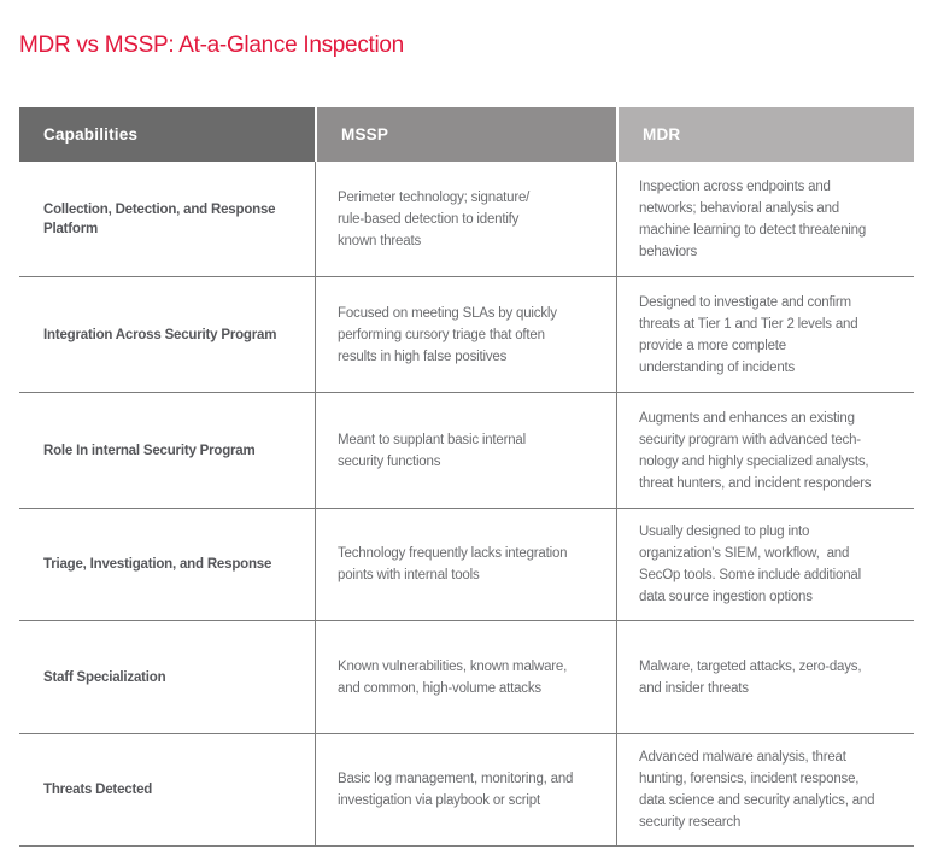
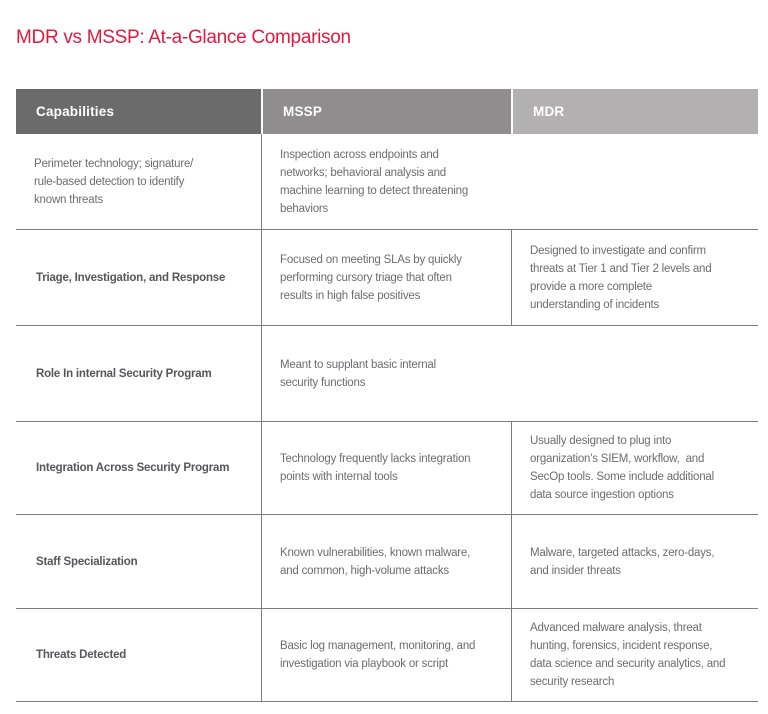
- MDR vs MSSP: At-a-Glance Inspection
+ MDR vs MSSP: At-a-Glance Comparison
  Capabilities
  MSSP
  MDR
- Collection, Detection, and Response
- Platform
  Perimeter technology; signature/
  rule-based detection to identify
  known threats
  Inspection across endpoints and
  networks; behavioral analysis and
  machine learning to detect threatening
  behaviors
- Integration Across Security Program
+ Triage, Investigation, and Response
  Focused on meeting SLAs by quickly
  performing cursory triage that often
  results in high false positives
  Designed to investigate and confirm
  threats at Tier 1 and Tier 2 levels and
  provide a more complete
  understanding of incidents
  Role In internal Security Program
  Meant to supplant basic internal
  security functions
- Augments and enhances an existing
- security program with advanced tech-
- nology and highly specialized analysts,
- threat hunters, and incident responders
- Triage, Investigation, and Response
+ Integration Across Security Program
  Technology frequently lacks integration
  points with internal tools
  Usually designed to plug into
  organization's SIEM, workflow, and
  SecOp tools. Some include additional
  data source ingestion options
  Staff Specialization
  Known vulnerabilities, known malware,
  and common, high-volume attacks
  Malware, targeted attacks, zero-days,
  and insider threats
  Threats Detected
  Basic log management, monitoring, and
  investigation via playbook or script
  Advanced malware analysis, threat
  hunting, forensics, incident response,
  data science and security analytics, and
  security research
